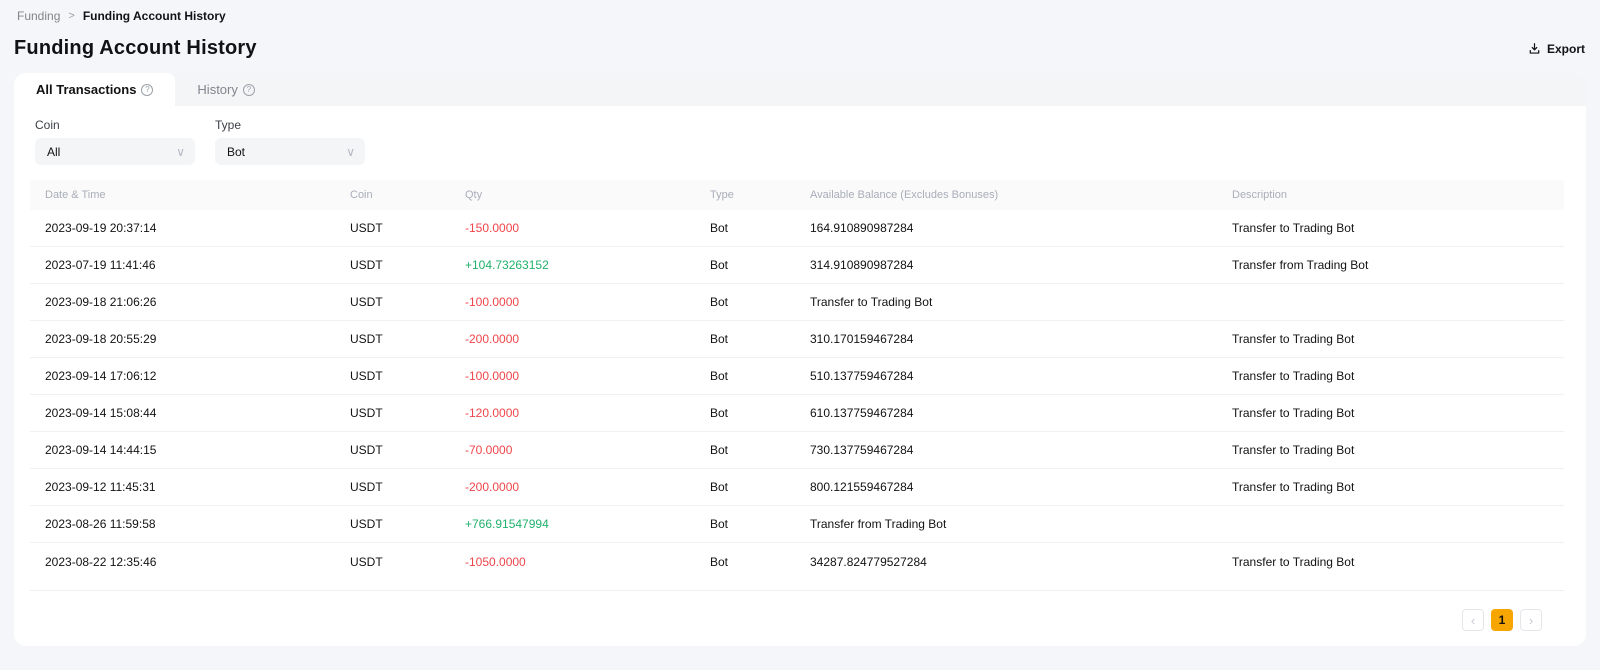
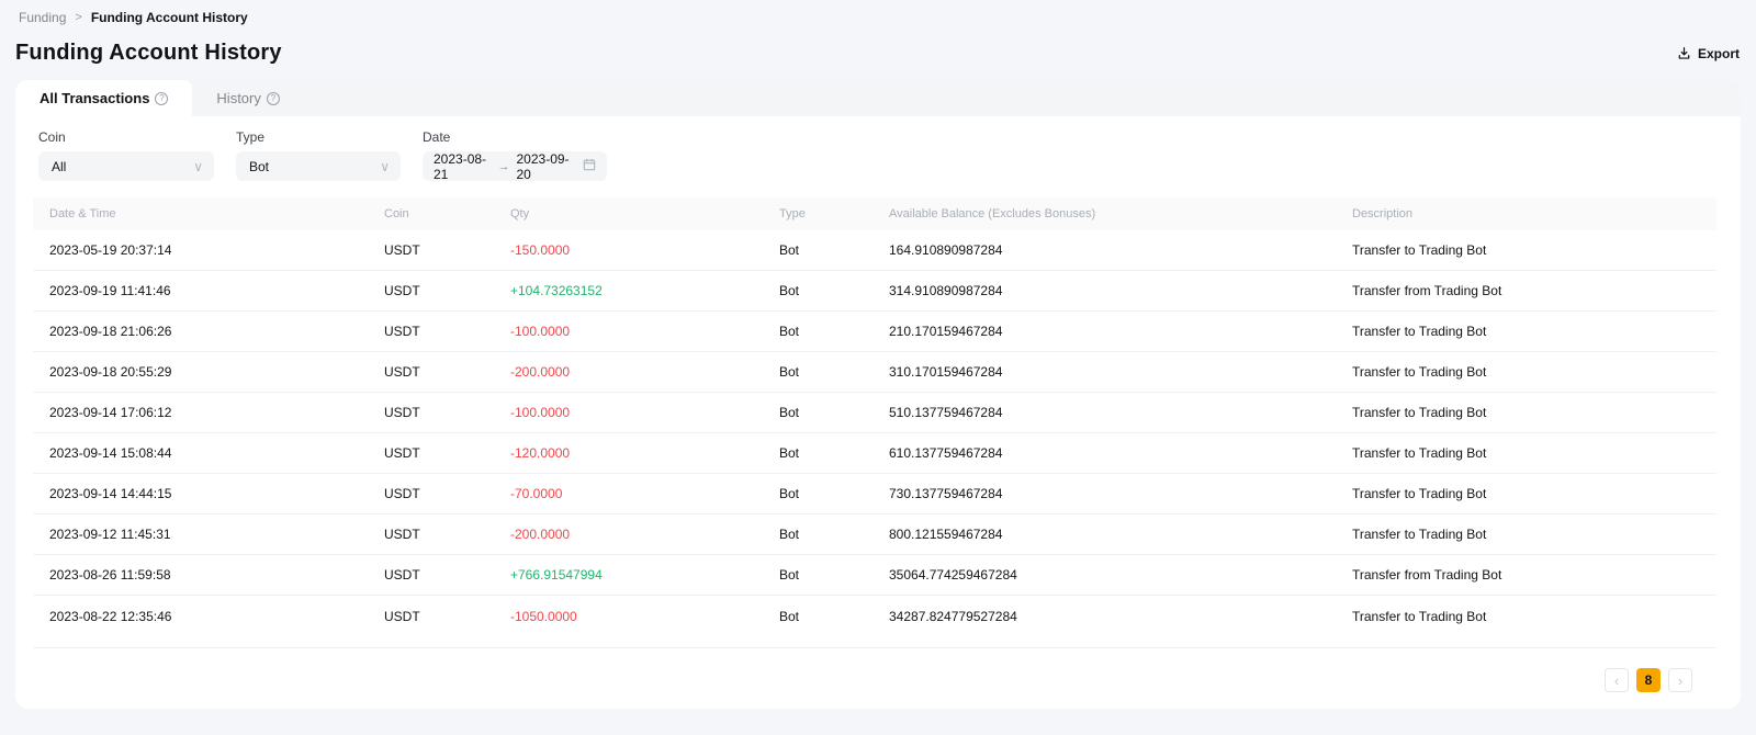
  Funding
  >
  Funding Account History
  Funding Account History
  Export
  All Transactions
  ?
  History
  ?
  Coin
  All
  ∨
  Type
  Bot
  ∨
+ Date
+ 2023-08-21
+ →
+ 2023-09-20
  Date & Time
  Coin
  Qty
  Type
  Available Balance (Excludes Bonuses)
  Description
- 2023-09-19 20:37:14
+ 2023-05-19 20:37:14
  USDT
  -150.0000
  Bot
  164.910890987284
  Transfer to Trading Bot
- 2023-07-19 11:41:46
+ 2023-09-19 11:41:46
  USDT
  +104.73263152
  Bot
  314.910890987284
  Transfer from Trading Bot
  2023-09-18 21:06:26
  USDT
  -100.0000
  Bot
+ 210.170159467284
  Transfer to Trading Bot
  2023-09-18 20:55:29
  USDT
  -200.0000
  Bot
  310.170159467284
  Transfer to Trading Bot
  2023-09-14 17:06:12
  USDT
  -100.0000
  Bot
  510.137759467284
  Transfer to Trading Bot
  2023-09-14 15:08:44
  USDT
  -120.0000
  Bot
  610.137759467284
  Transfer to Trading Bot
  2023-09-14 14:44:15
  USDT
  -70.0000
  Bot
  730.137759467284
  Transfer to Trading Bot
  2023-09-12 11:45:31
  USDT
  -200.0000
  Bot
  800.121559467284
  Transfer to Trading Bot
  2023-08-26 11:59:58
  USDT
  +766.91547994
  Bot
+ 35064.774259467284
  Transfer from Trading Bot
  2023-08-22 12:35:46
  USDT
  -1050.0000
  Bot
  34287.824779527284
  Transfer to Trading Bot
  ‹
- 1
+ 8
  ›
